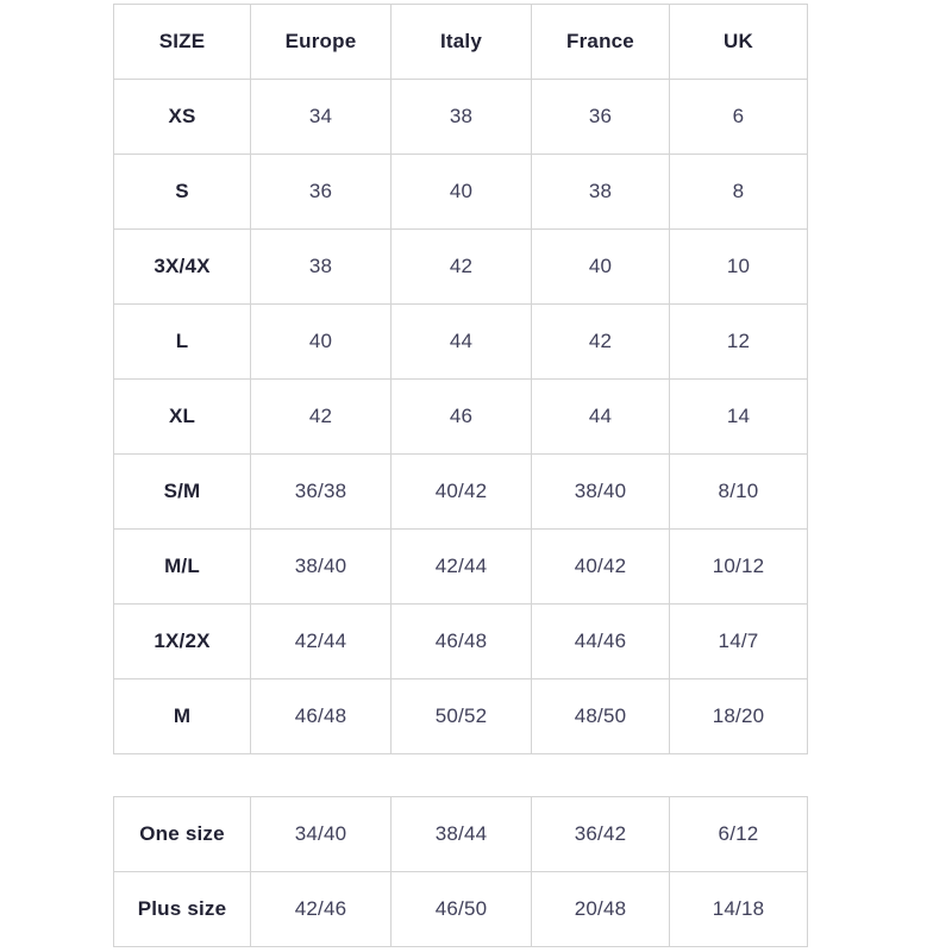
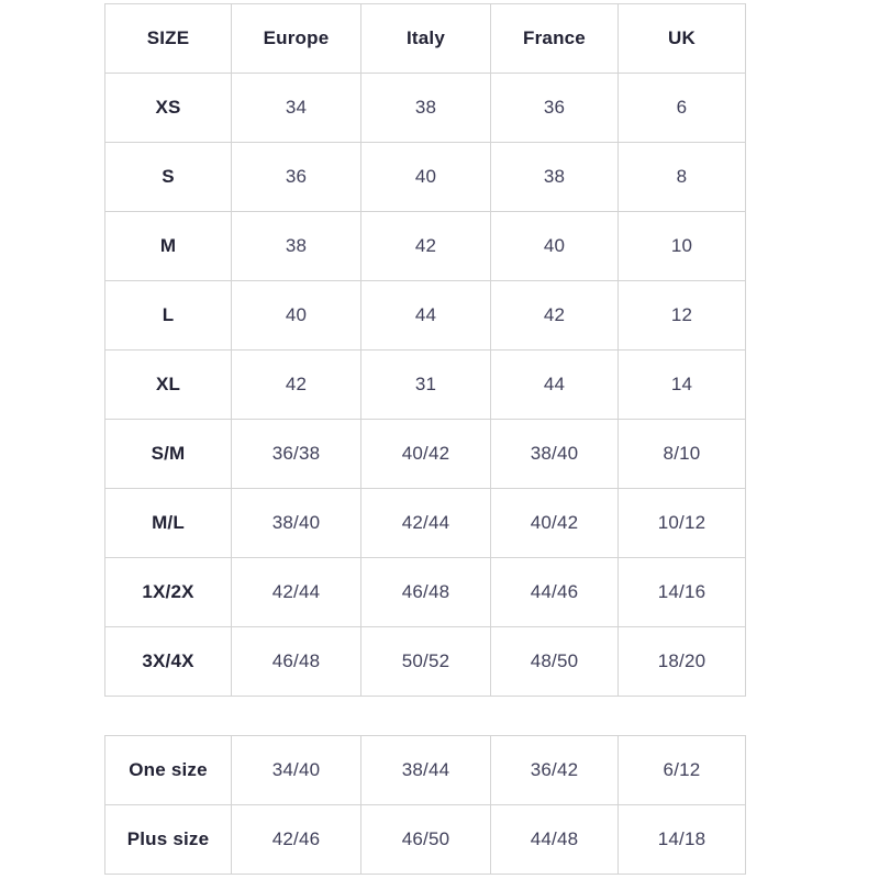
  SIZE	Europe	Italy	France	UK
  XS	34	38	36	6
  S	36	40	38	8
- 3X/4X	38	42	40	10
+ M	38	42	40	10
  L	40	44	42	12
- XL	42	46	44	14
+ XL	42	31	44	14
  S/M	36/38	40/42	38/40	8/10
  M/L	38/40	42/44	40/42	10/12
- 1X/2X	42/44	46/48	44/46	14/7
+ 1X/2X	42/44	46/48	44/46	14/16
- M	46/48	50/52	48/50	18/20
+ 3X/4X	46/48	50/52	48/50	18/20
  One size	34/40	38/44	36/42	6/12
- Plus size	42/46	46/50	20/48	14/18
+ Plus size	42/46	46/50	44/48	14/18
